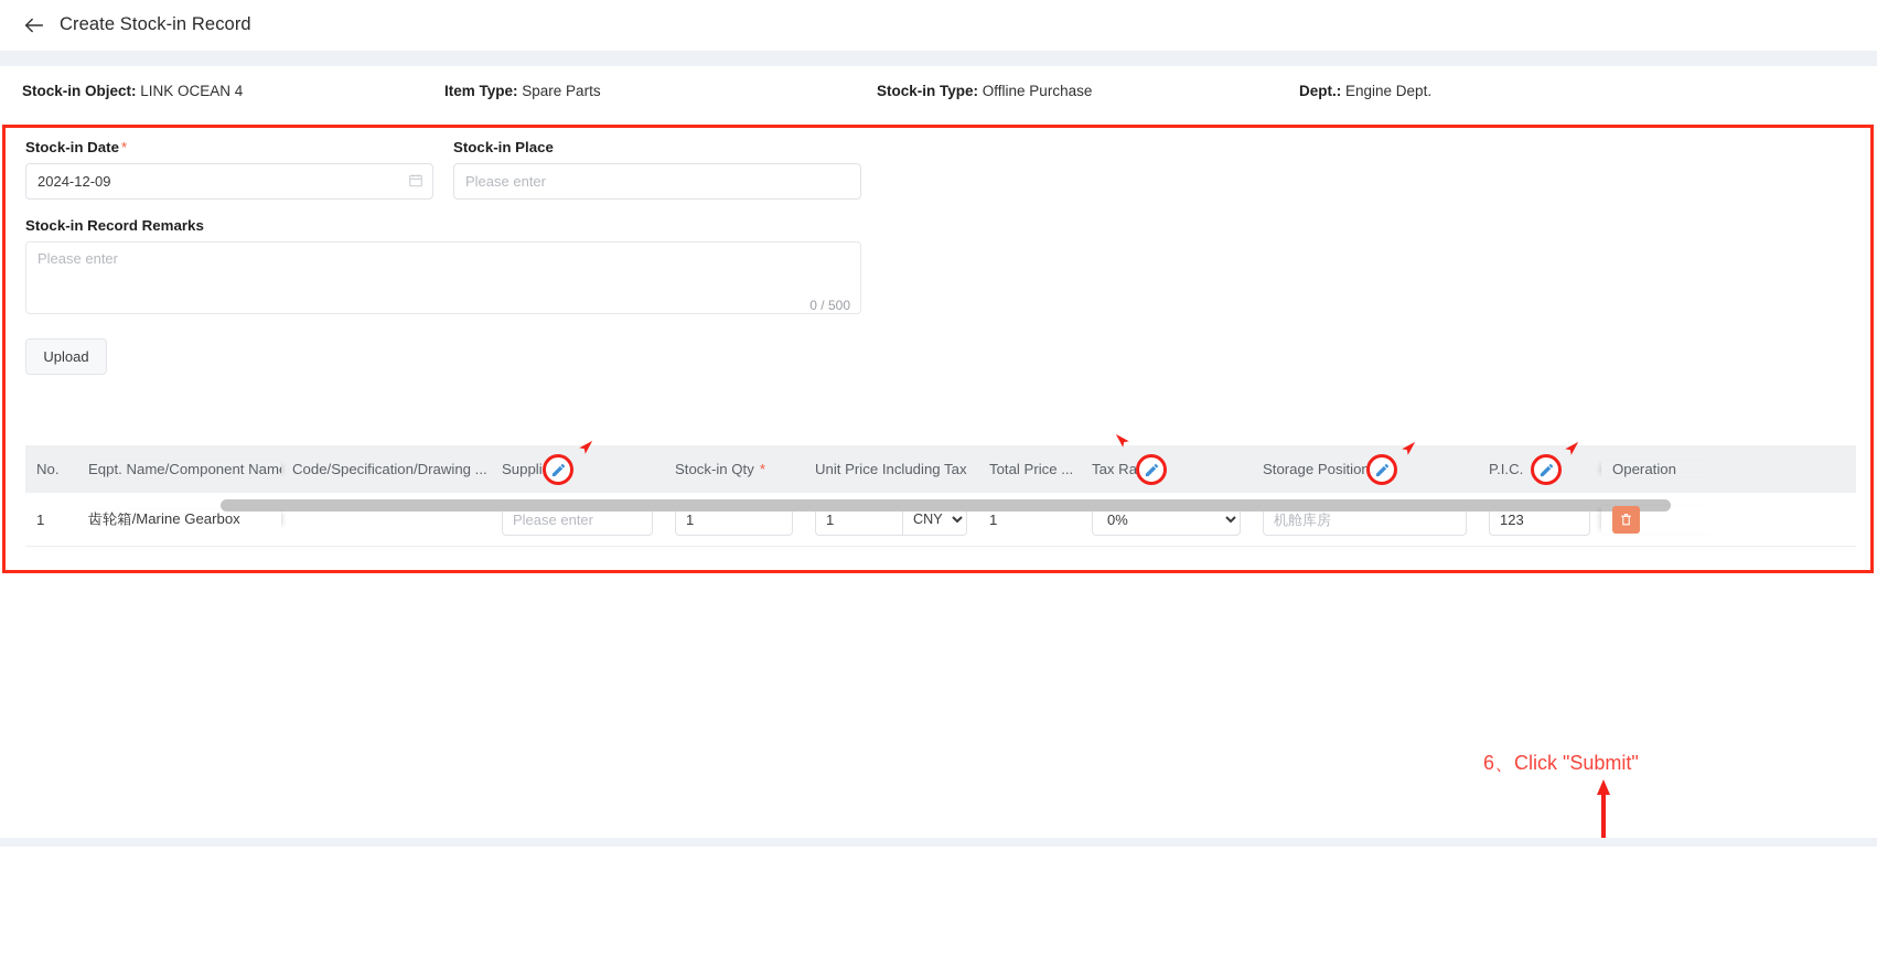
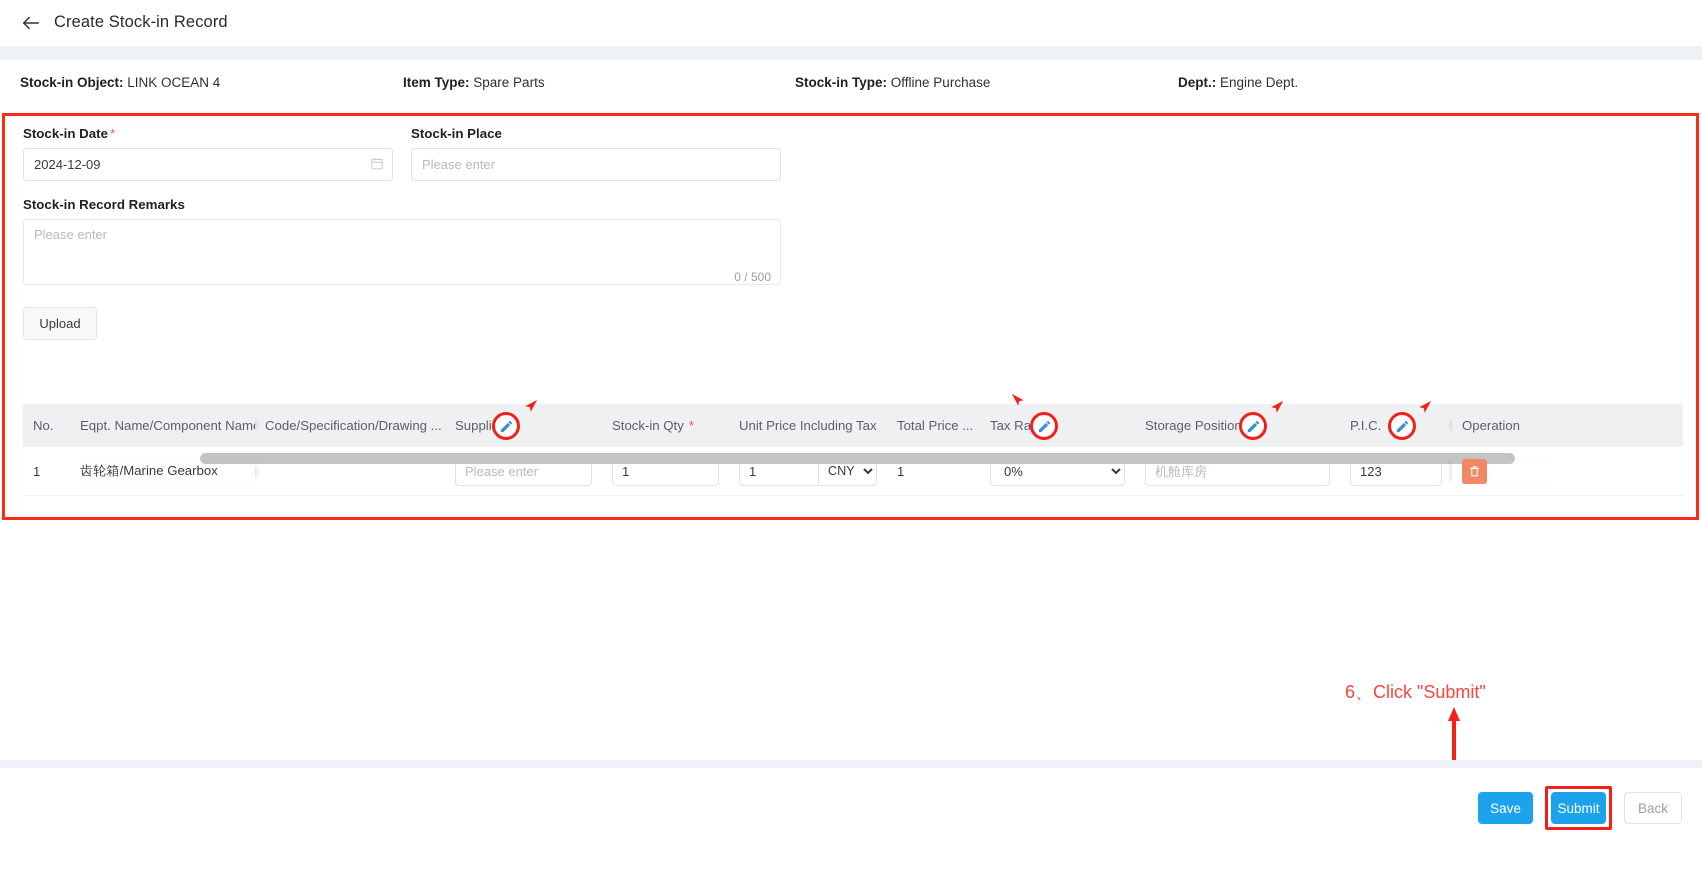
  Create Stock-in Record
  Stock-in Object: LINK OCEAN 4
  Item Type: Spare Parts
  Stock-in Type: Offline Purchase
  Dept.: Engine Dept.
  Stock-in Date *
  2024-12-09
  Stock-in Place
  Please enter
  Stock-in Record Remarks
  Please enter
  0 / 500
  Upload
  No.
  Eqpt. Name/Component Nam
  Code/Specification/Drawing ...
  Suppli
  Stock-in Qty
  *
  Unit Price Including Tax
  Total Price ...
  Tax Ra
  Storage Positio
  P.I.C.
  Operation
  1
  齿轮箱/Marine Gearbox
  Please enter
  1
  1
  CNY
  1
  0%
  机舱库房
  123
  6、Click "Submit"
+ Save
+ Submit
+ Back
